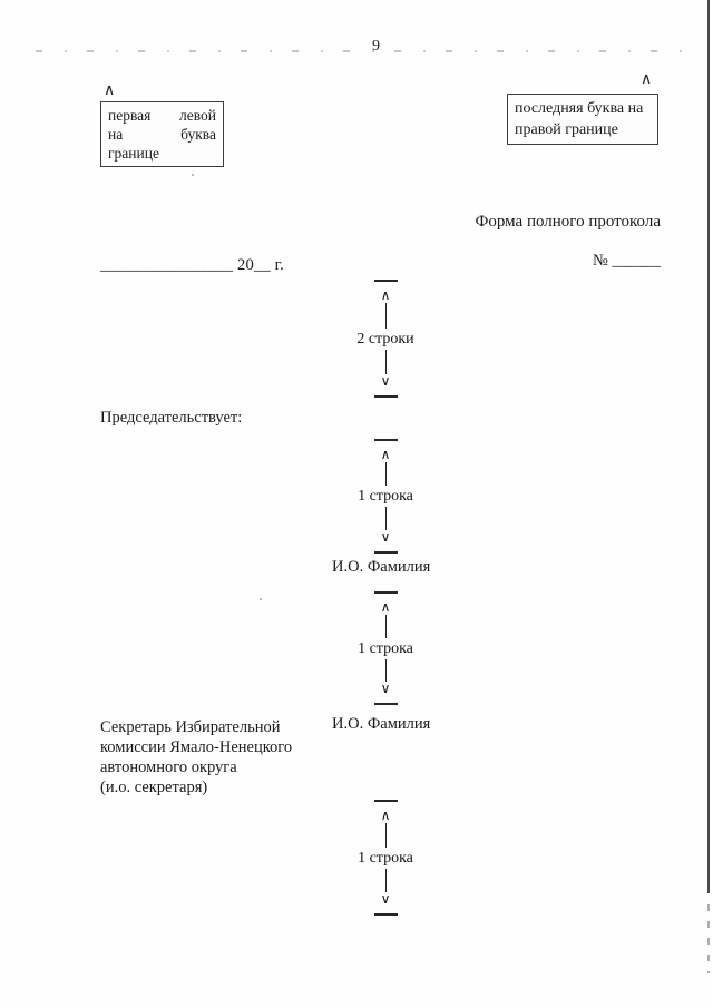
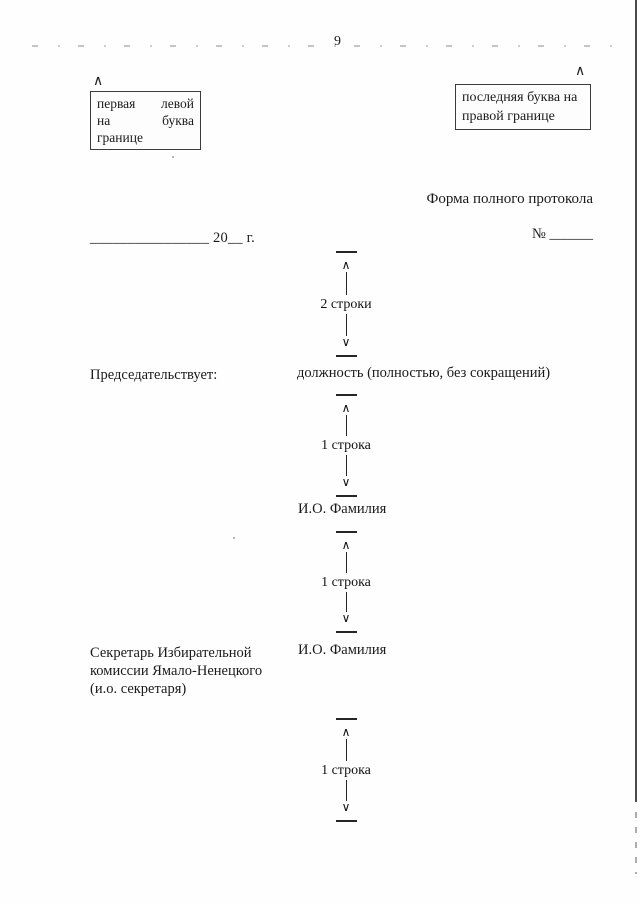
  9
  ∧
  первая
  левой
  на
  буква
  границе
  ∧
  последняя буква на
  правой границе
  Форма полного протокола
  № ______
  ________________ 20__ г.
  ∧
  2 строки
  ∨
  Председательствует:
+ должность (полностью, без сокращений)
  ∧
  1 строка
  ∨
  И.О. Фамилия
  ∧
  1 строка
  ∨
  Секретарь Избирательной
  комиссии Ямало-Ненецкого
- автономного округа
  (и.о. секретаря)
  И.О. Фамилия
  ∧
  1 строка
  ∨
